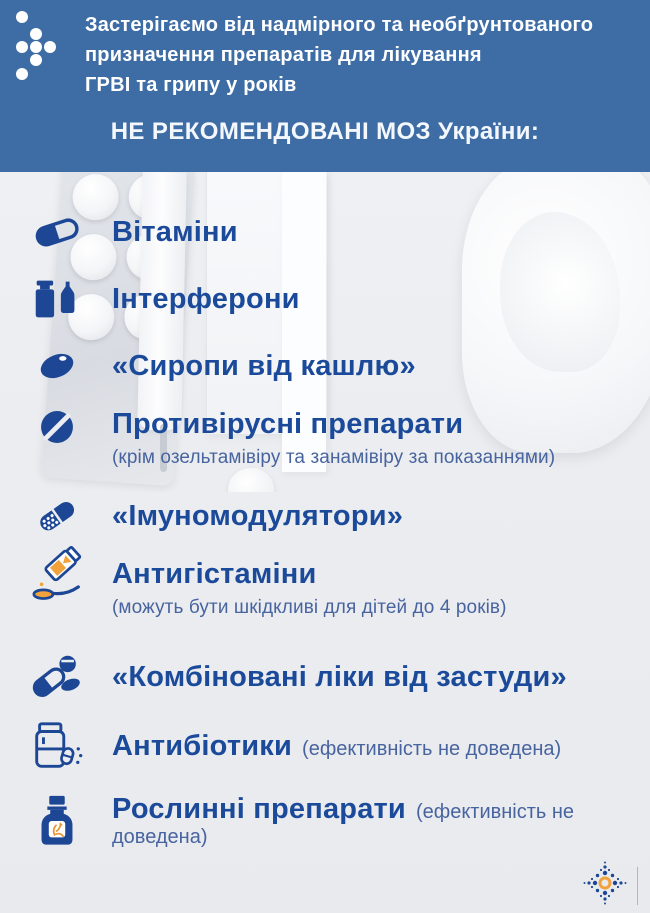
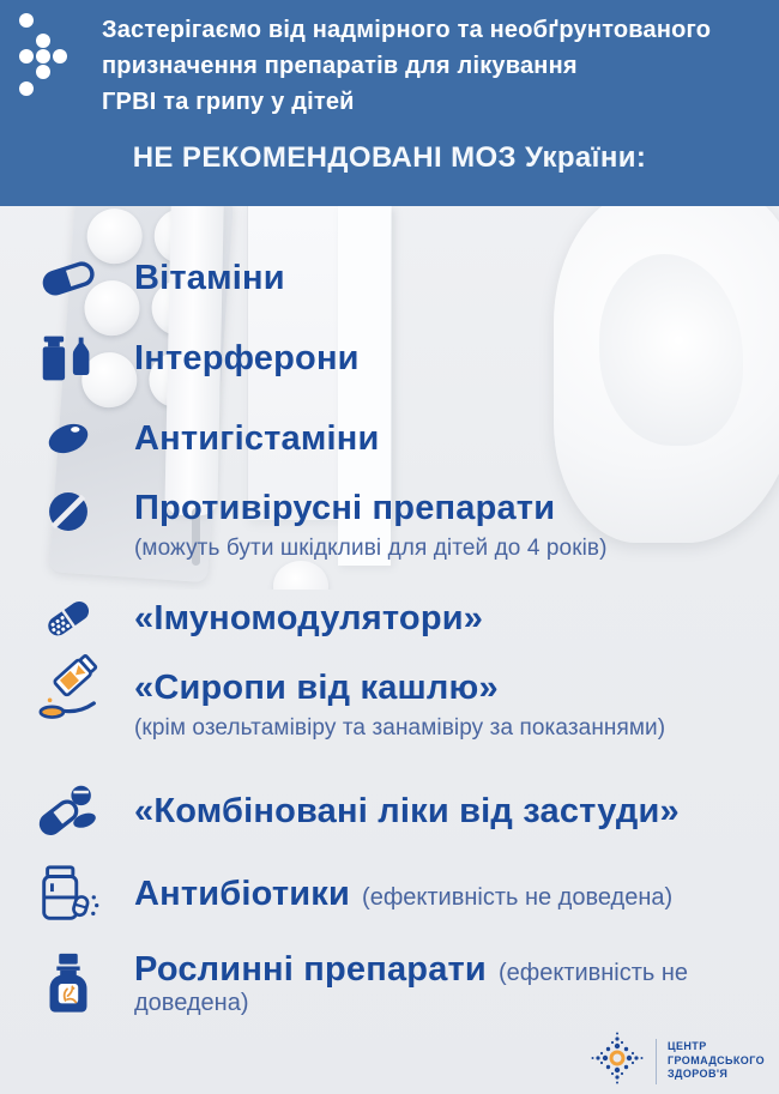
  Застерігаємо від надмірного та необґрунтованого
  призначення препаратів для лікування
- ГРВІ та грипу у років
+ ГРВІ та грипу у дітей
  НЕ РЕКОМЕНДОВАНІ МОЗ України:
  Вітаміни
  Інтерферони
- «Сиропи від кашлю»
+ Антигістаміни
  Противірусні препарати
- (крім озельтамівіру та занамівіру за показаннями)
+ (можуть бути шкідкливі для дітей до 4 років)
  «Імуномодулятори»
- Антигістаміни
+ «Сиропи від кашлю»
- (можуть бути шкідкливі для дітей до 4 років)
+ (крім озельтамівіру та занамівіру за показаннями)
  «Комбіновані ліки від застуди»
  Антибіотики (ефективність не доведена)
  Рослинні препарати (ефективність не доведена)
+ ЦЕНТР
+ ГРОМАДСЬКОГО
+ ЗДОРОВ'Я
